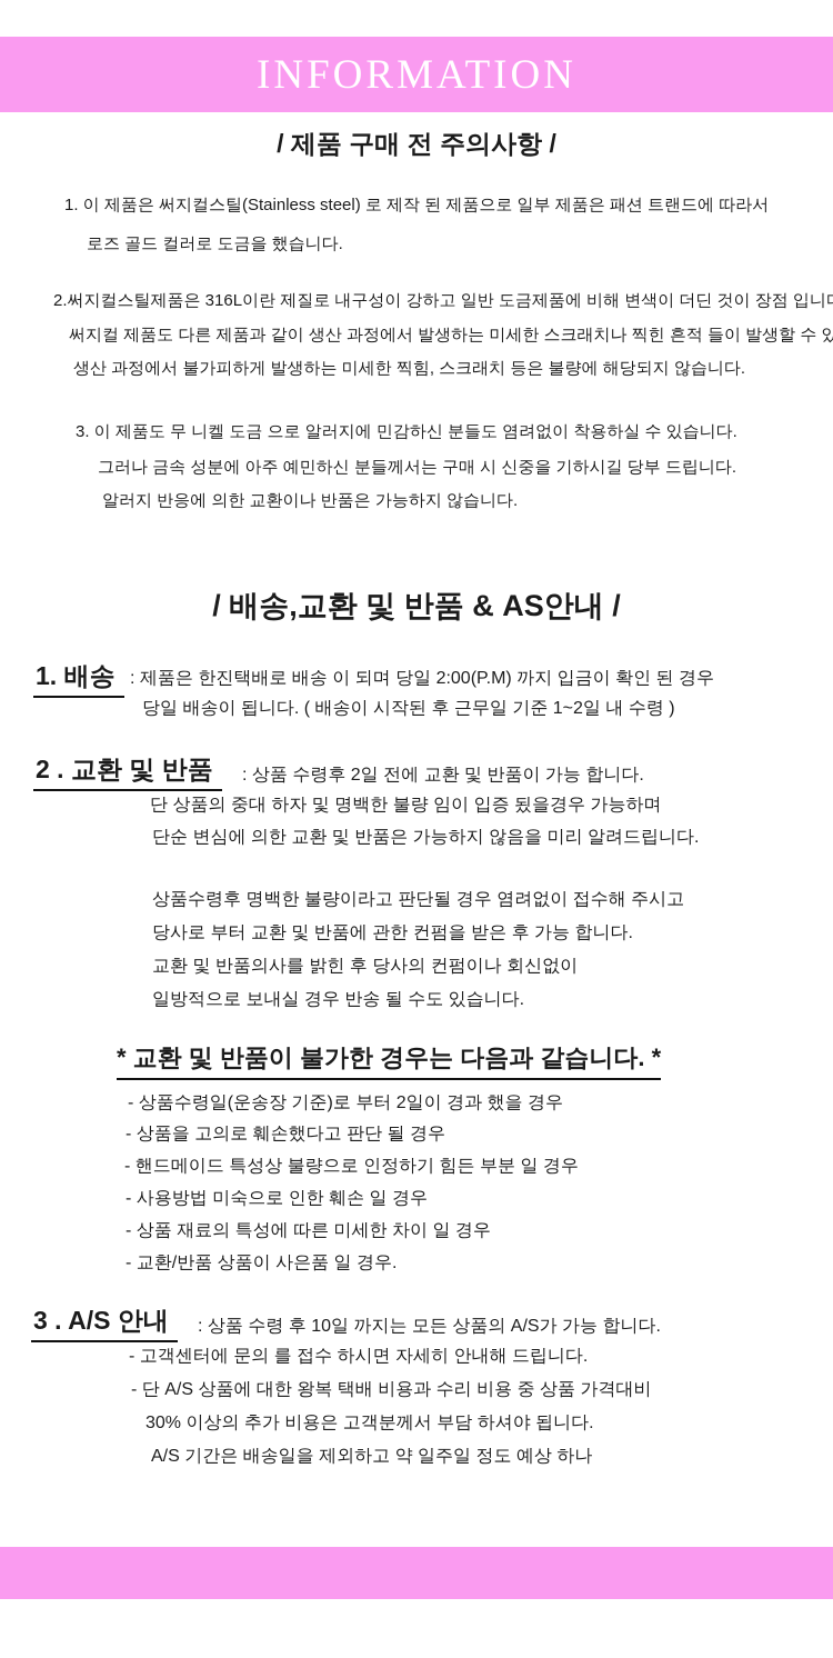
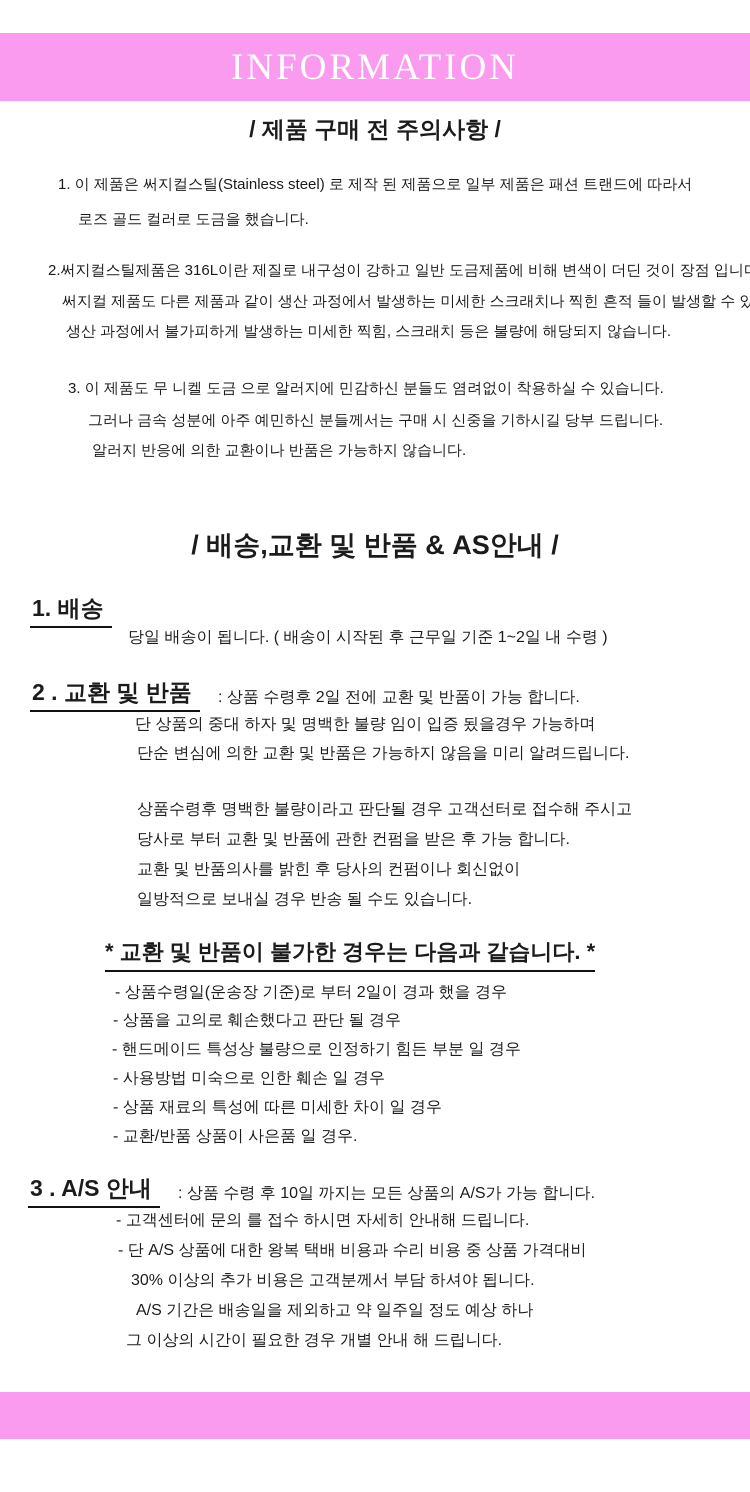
  INFORMATION
  / 제품 구매 전 주의사항 /
  1. 이 제품은 써지컬스틸(Stainless steel) 로 제작 된 제품으로 일부 제품은 패션 트랜드에 따라서
  로즈 골드 컬러로 도금을 했습니다.
  2.써지컬스틸제품은 316L이란 제질로 내구성이 강하고 일반 도금제품에 비해 변색이 더딘 것이 장점 입니
  써지컬 제품도 다른 제품과 같이 생산 과정에서 발생하는 미세한 스크래치나 찍힌 흔적 들이 발생할 수 있
  생산 과정에서 불가피하게 발생하는 미세한 찍힘, 스크래치 등은 불량에 해당되지 않습니다.
  3. 이 제품도 무 니켈 도금 으로 알러지에 민감하신 분들도 염려없이 착용하실 수 있습니다.
  그러나 금속 성분에 아주 예민하신 분들께서는 구매 시 신중을 기하시길 당부 드립니다.
  알러지 반응에 의한 교환이나 반품은 가능하지 않습니다.
  / 배송,교환 및 반품 & AS안내 /
  1. 배송
- : 제품은 한진택배로 배송 이 되며 당일 2:00(P.M) 까지 입금이 확인 된 경우
  당일 배송이 됩니다. ( 배송이 시작된 후 근무일 기준 1~2일 내 수령 )
  2 . 교환 및 반품
  : 상품 수령후 2일 전에 교환 및 반품이 가능 합니다.
  단 상품의 중대 하자 및 명백한 불량 임이 입증 됬을경우 가능하며
  단순 변심에 의한 교환 및 반품은 가능하지 않음을 미리 알려드립니다.
- 상품수령후 명백한 불량이라고 판단될 경우 염려없이 접수해 주시고
+ 상품수령후 명백한 불량이라고 판단될 경우 고객선터로 접수해 주시고
  당사로 부터 교환 및 반품에 관한 컨펌을 받은 후 가능 합니다.
  교환 및 반품의사를 밝힌 후 당사의 컨펌이나 회신없이
  일방적으로 보내실 경우 반송 될 수도 있습니다.
  * 교환 및 반품이 불가한 경우는 다음과 같습니다. *
  - 상품수령일(운송장 기준)로 부터 2일이 경과 했을 경우
  - 상품을 고의로 훼손했다고 판단 될 경우
  - 핸드메이드 특성상 불량으로 인정하기 힘든 부분 일 경우
  - 사용방법 미숙으로 인한 훼손 일 경우
  - 상품 재료의 특성에 따른 미세한 차이 일 경우
  - 교환/반품 상품이 사은품 일 경우.
  3 . A/S 안내
  : 상품 수령 후 10일 까지는 모든 상품의 A/S가 가능 합니다.
  - 고객센터에 문의 를 접수 하시면 자세히 안내해 드립니다.
  - 단 A/S 상품에 대한 왕복 택배 비용과 수리 비용 중 상품 가격대비
  30% 이상의 추가 비용은 고객분께서 부담 하셔야 됩니다.
  A/S 기간은 배송일을 제외하고 약 일주일 정도 예상 하나
+ 그 이상의 시간이 필요한 경우 개별 안내 해 드립니다.
